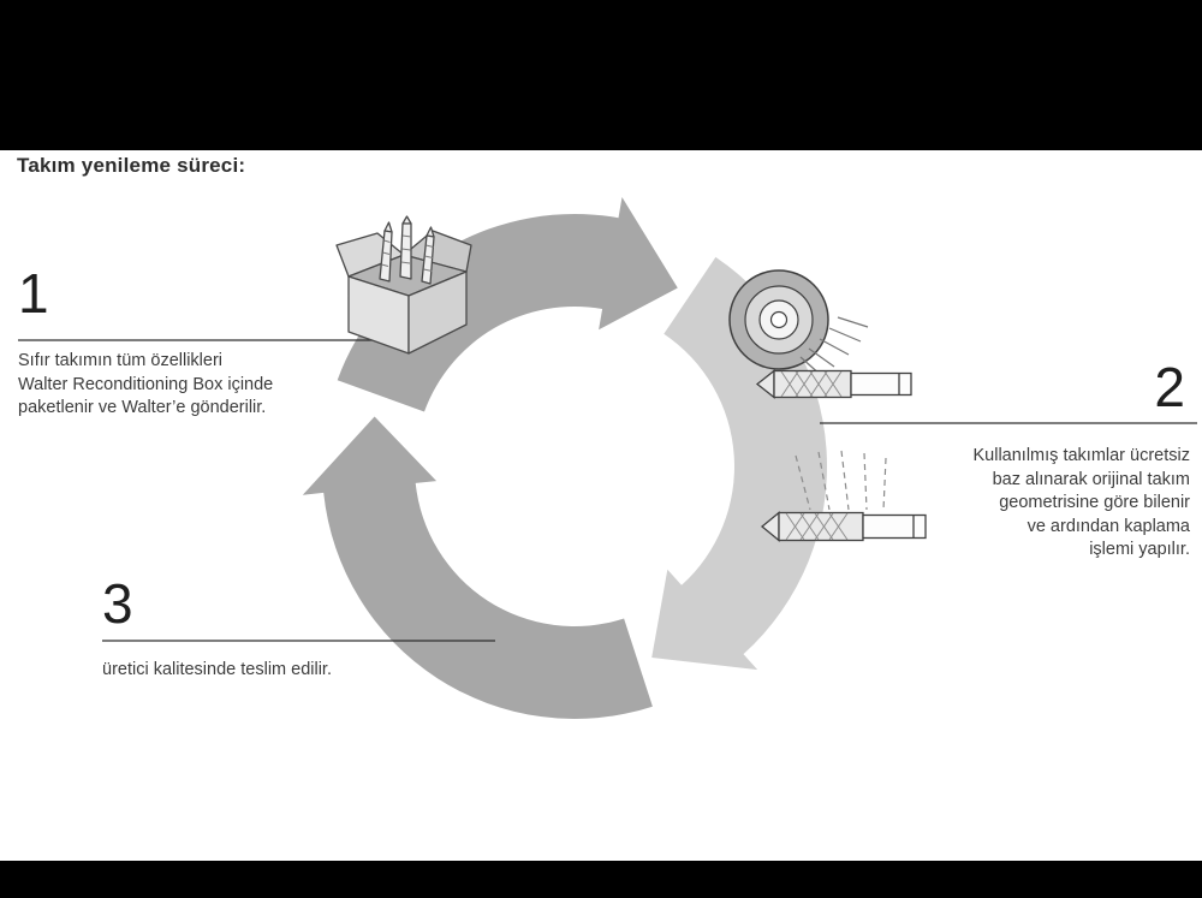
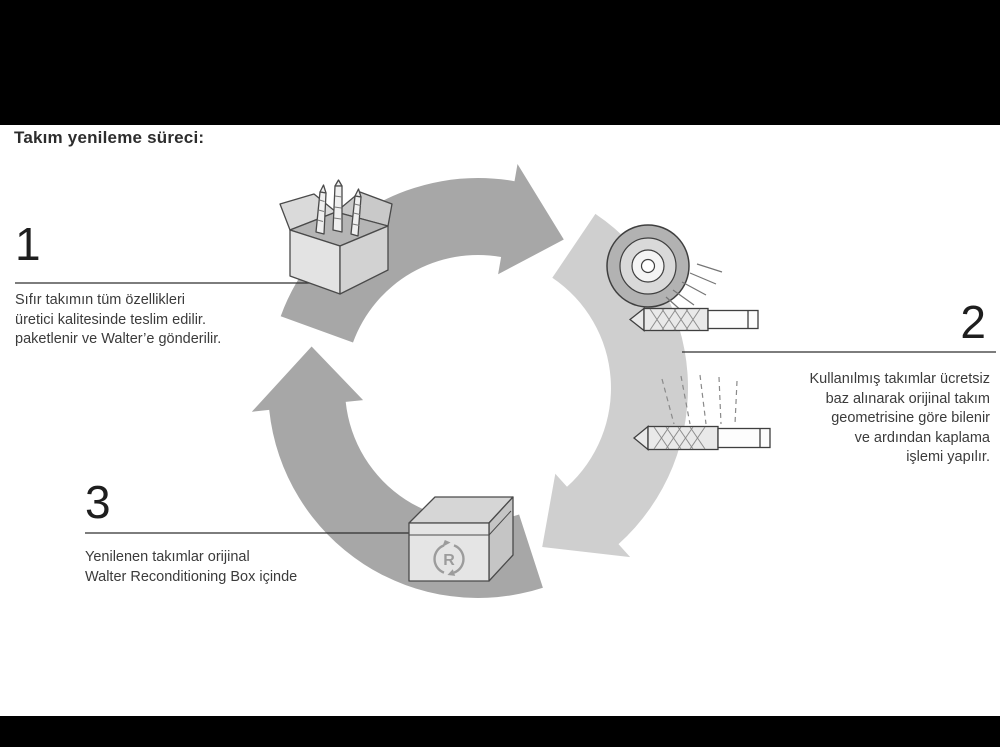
  Takım yenileme süreci:
+ R
  1
  2
  3
  Sıfır takımın tüm özellikleri
- Walter Reconditioning Box içinde
+ üretici kalitesinde teslim edilir.
  paketlenir ve Walter’e gönderilir.
  Kullanılmış takımlar ücretsiz
  baz alınarak orijinal takım
  geometrisine göre bilenir
  ve ardından kaplama
  işlemi yapılır.
+ Yenilenen takımlar orijinal
- üretici kalitesinde teslim edilir.
+ Walter Reconditioning Box içinde
